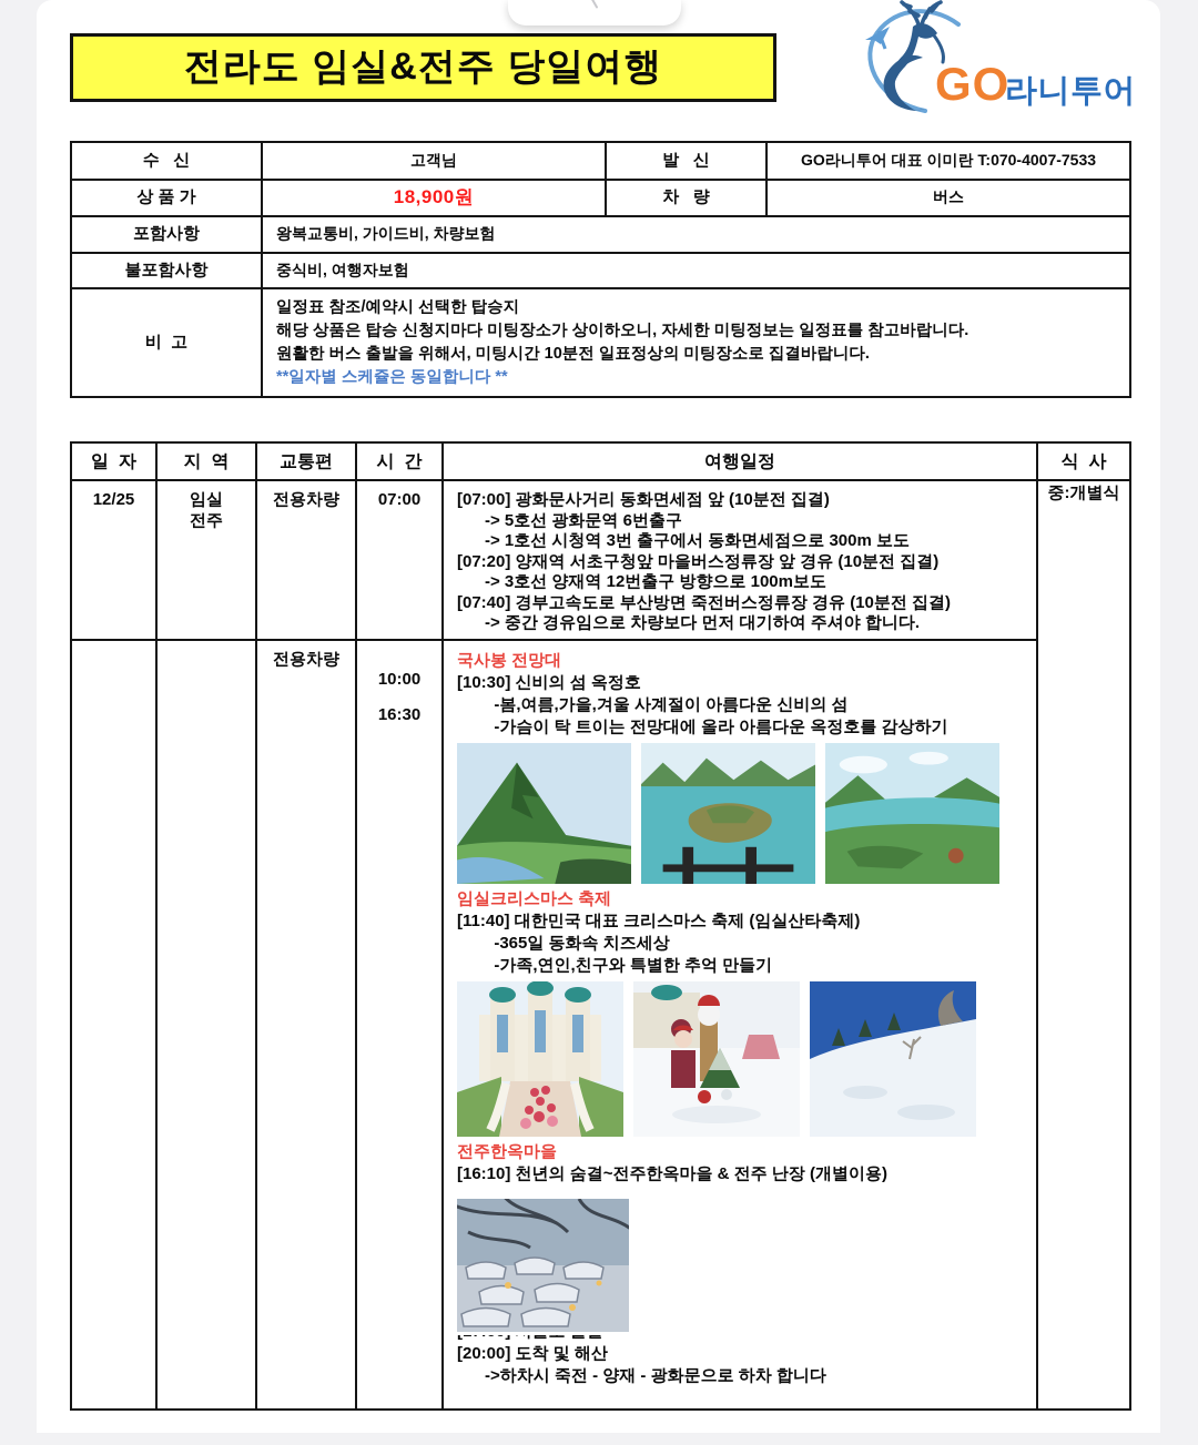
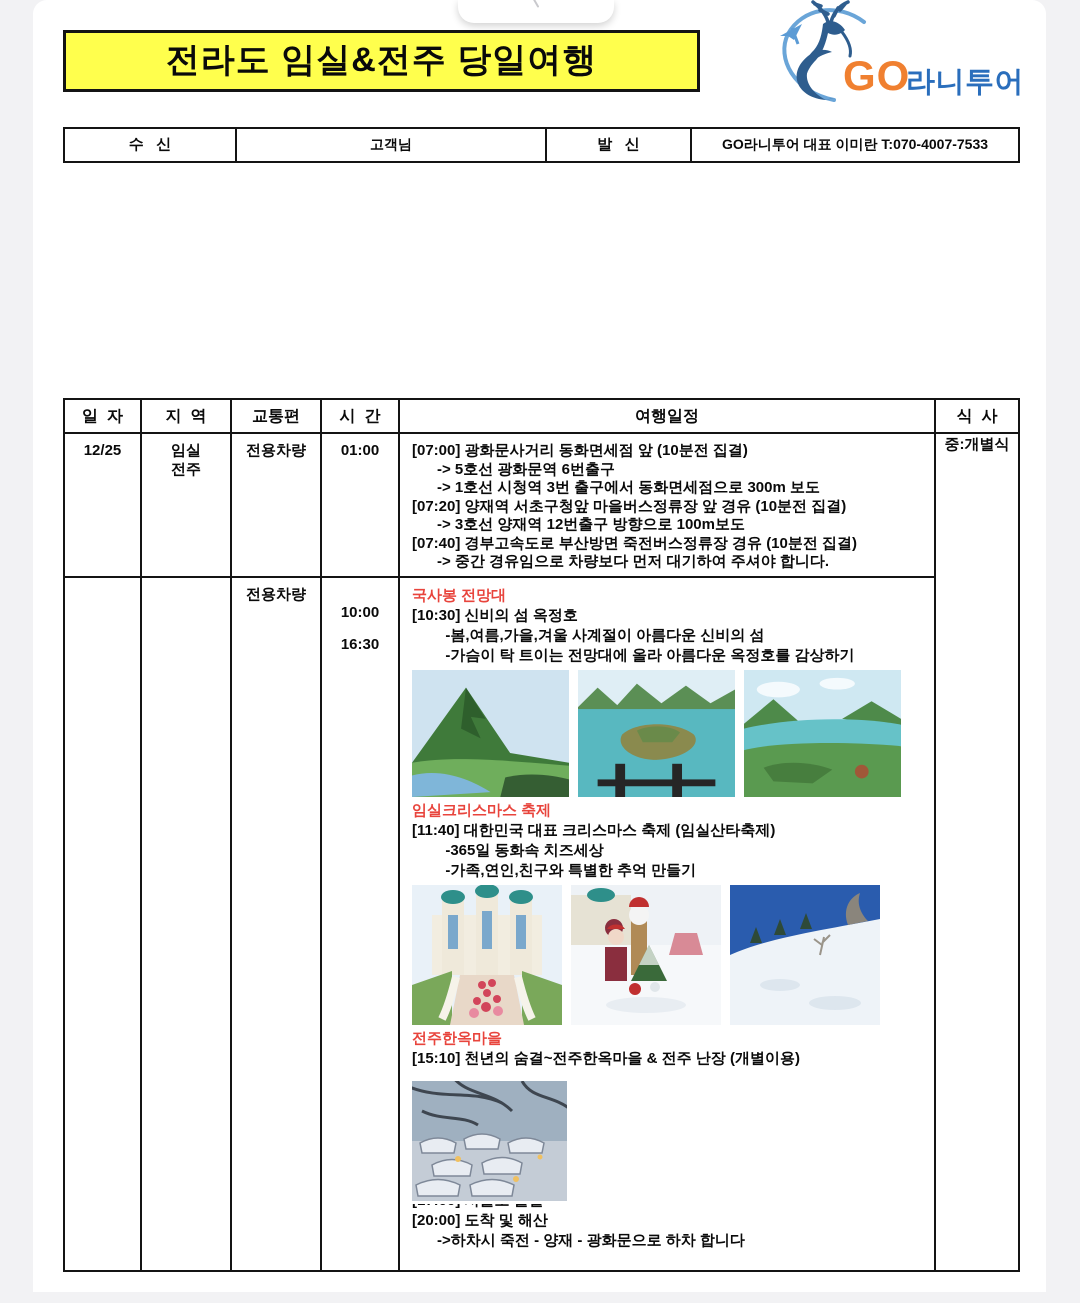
  전라도 임실&전주 당일여행
  GO
  라니투어
  수 신	고객님	발 신	GO라니투어 대표 이미란 T:070-4007-7533
- 상 품 가	18,900원	차 량	버스
- 포함사항	왕복교통비, 가이드비, 차량보험
- 불포함사항	중식비, 여행자보험
- 비 고	일정표 참조/예약시 선택한 탑승지 해당 상품은 탑승 신청지마다 미팅장소가 상이하오니, 자세한 미팅정보는 일정표를 참고바랍니다. 원활한 버스 출발을 위해서, 미팅시간 10분전 일표정상의 미팅장소로 집결바랍니다. **일자별 스케쥴은 동일합니다 **
  일 자	지 역	교통편	시 간	여행일정	식 사
- 12/25	임실 전주	전용차량	07:00	[07:00] 광화문사거리 동화면세점 앞 (10분전 집결) -> 5호선 광화문역 6번출구 -> 1호선 시청역 3번 출구에서 동화면세점으로 300m 보도 [07:20] 양재역 서초구청앞 마을버스정류장 앞 경유 (10분전 집결) -> 3호선 양재역 12번출구 방향으로 100m보도 [07:40] 경부고속도로 부산방면 죽전버스정류장 경유 (10분전 집결) -> 중간 경유임으로 차량보다 먼저 대기하여 주셔야 합니다.	중:개별식
+ 12/25	임실 전주	전용차량	01:00	[07:00] 광화문사거리 동화면세점 앞 (10분전 집결) -> 5호선 광화문역 6번출구 -> 1호선 시청역 3번 출구에서 동화면세점으로 300m 보도 [07:20] 양재역 서초구청앞 마을버스정류장 앞 경유 (10분전 집결) -> 3호선 양재역 12번출구 방향으로 100m보도 [07:40] 경부고속도로 부산방면 죽전버스정류장 경유 (10분전 집결) -> 중간 경유임으로 차량보다 먼저 대기하여 주셔야 합니다.	중:개별식
- 		전용차량	10:00 16:30	국사봉 전망대 [10:30] 신비의 섬 옥정호 -봄,여름,가을,겨울 사계절이 아름다운 신비의 섬 -가슴이 탁 트이는 전망대에 올라 아름다운 옥정호를 감상하기 임실크리스마스 축제 [11:40] 대한민국 대표 크리스마스 축제 (임실산타축제) -365일 동화속 치즈세상 -가족,연인,친구와 특별한 추억 만들기 전주한옥마을 [16:10] 천년의 숨결~전주한옥마을 & 전주 난장 (개별이용) [20:00] 도착 및 해산 ->하차시 죽전 - 양재 - 광화문으로 하차 합니다
+ 		전용차량	10:00 16:30	국사봉 전망대 [10:30] 신비의 섬 옥정호 -봄,여름,가을,겨울 사계절이 아름다운 신비의 섬 -가슴이 탁 트이는 전망대에 올라 아름다운 옥정호를 감상하기 임실크리스마스 축제 [11:40] 대한민국 대표 크리스마스 축제 (임실산타축제) -365일 동화속 치즈세상 -가족,연인,친구와 특별한 추억 만들기 전주한옥마을 [15:10] 천년의 숨결~전주한옥마을 & 전주 난장 (개별이용) [20:00] 도착 및 해산 ->하차시 죽전 - 양재 - 광화문으로 하차 합니다
